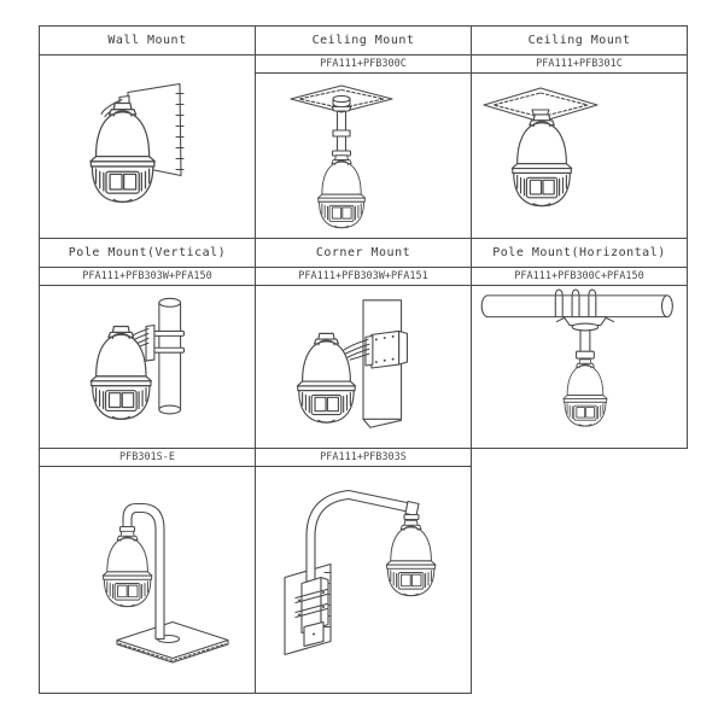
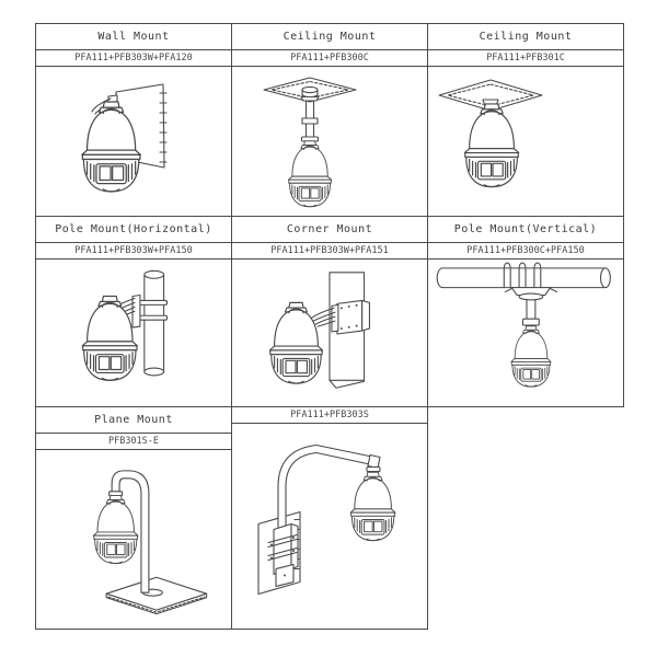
  Wall Mount
+ PFA111+PFB303W+PFA120
  Ceiling Mount
  PFA111+PFB300C
  Ceiling Mount
  PFA111+PFB301C
- Pole Mount(Vertical)
+ Pole Mount(Horizontal)
  PFA111+PFB303W+PFA150
  Corner Mount
  PFA111+PFB303W+PFA151
- Pole Mount(Horizontal)
+ Pole Mount(Vertical)
  PFA111+PFB300C+PFA150
+ Plane Mount
  PFB301S-E
  PFA111+PFB303S
